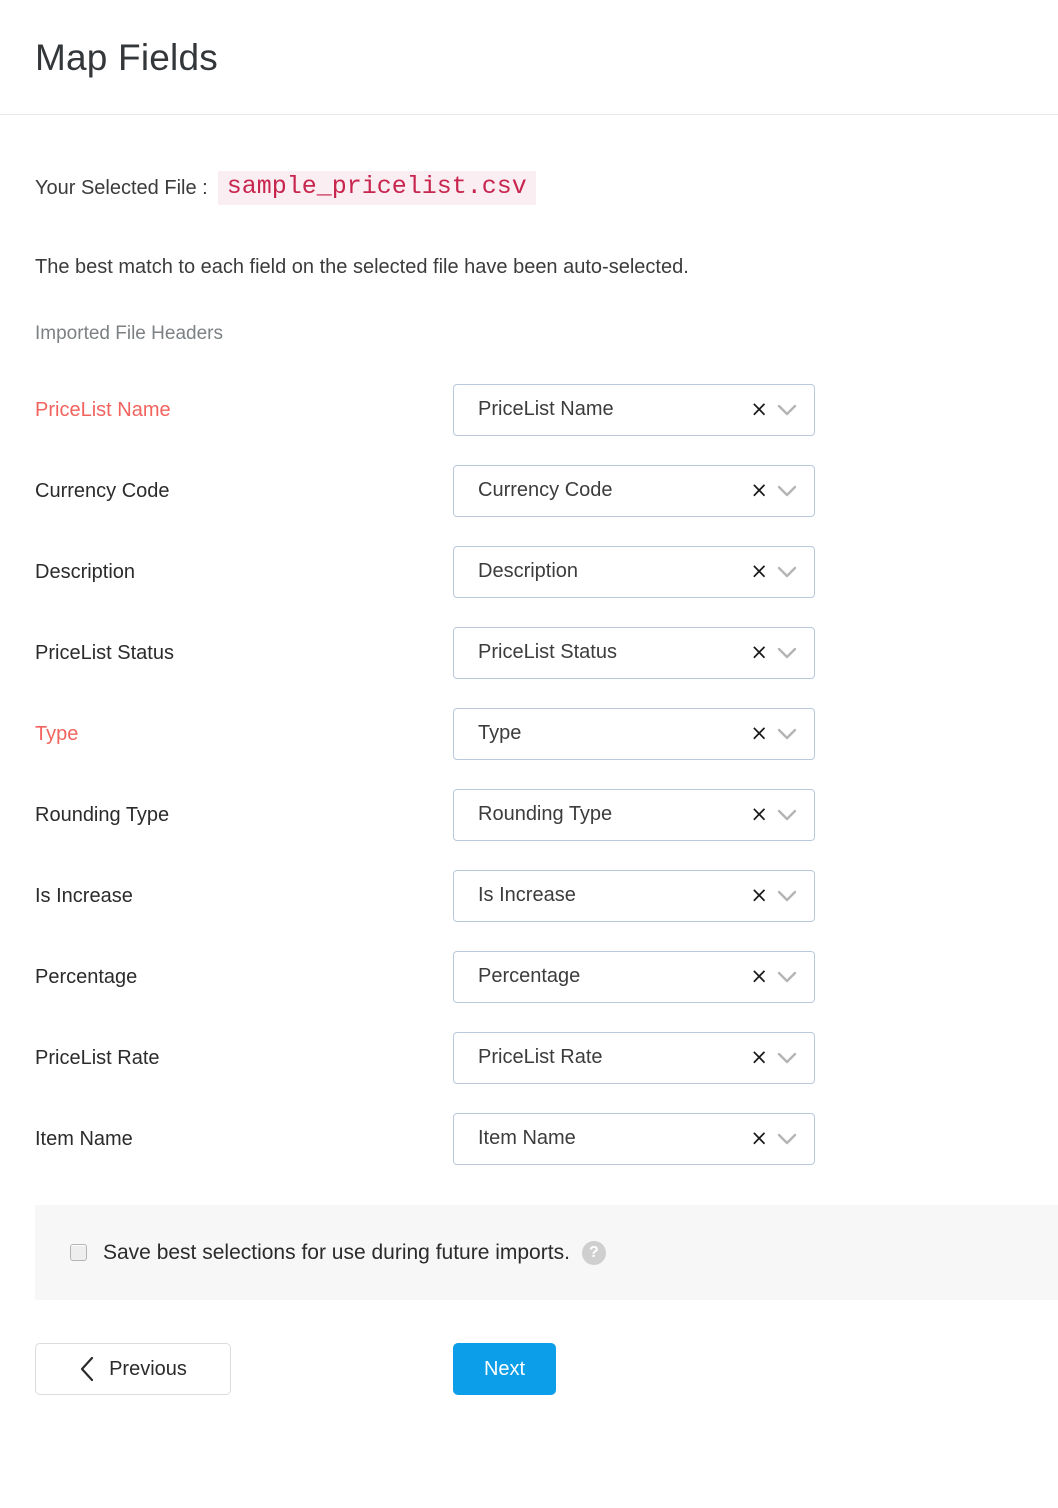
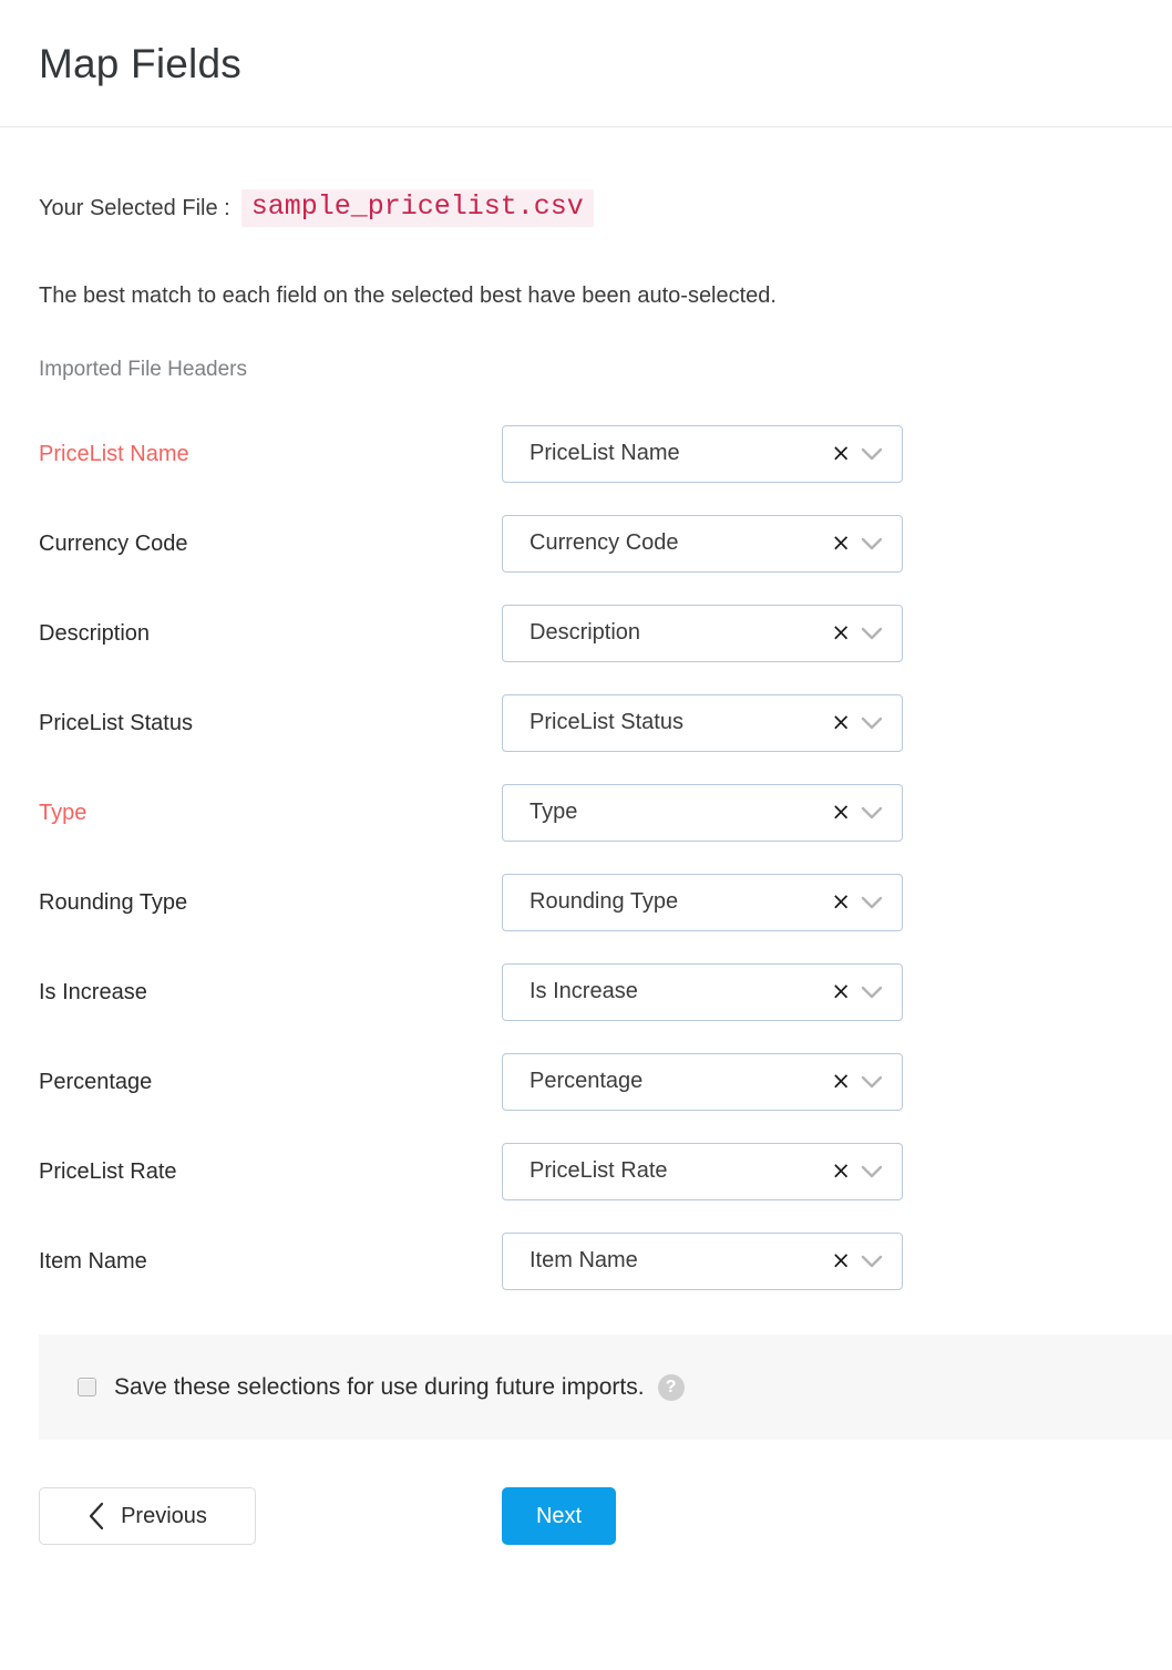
  Map Fields
  Your Selected File :
  sample_pricelist.csv
- The best match to each field on the selected file have been auto-selected.
+ The best match to each field on the selected best have been auto-selected.
  Imported File Headers
  PriceList Name
  PriceList Name
  ×
  Currency Code
  Currency Code
  ×
  Description
  Description
  ×
  PriceList Status
  PriceList Status
  ×
  Type
  Type
  ×
  Rounding Type
  Rounding Type
  ×
  Is Increase
  Is Increase
  ×
  Percentage
  Percentage
  ×
  PriceList Rate
  PriceList Rate
  ×
  Item Name
  Item Name
  ×
- Save best selections for use during future imports.
+ Save these selections for use during future imports.
  ?
  Previous
  Next
